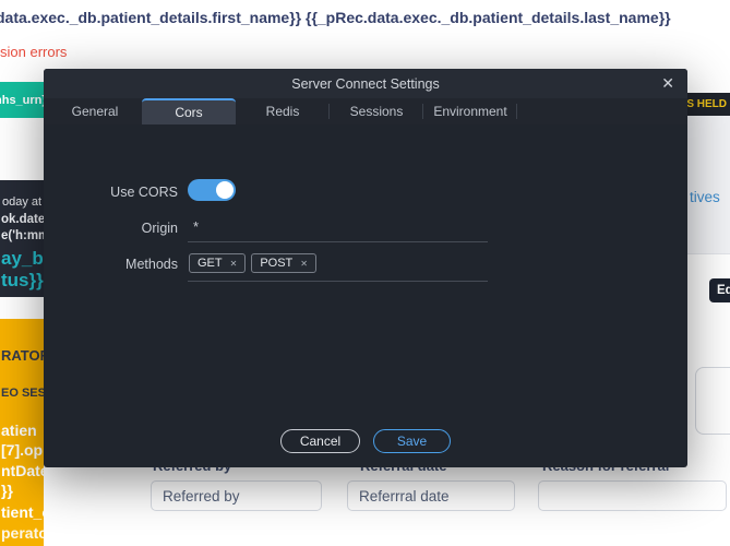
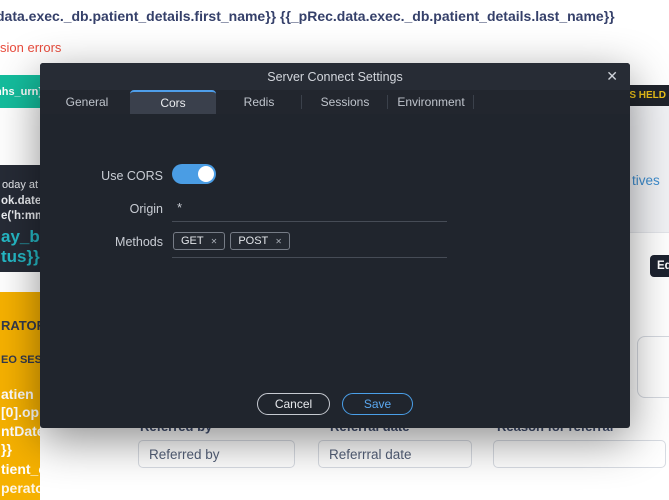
  data.exec._db.patient_details.first_name}} {{_pRec.data.exec._db.patient_details.last_name}}
  sion errors
  oday at
  ok.date
  e('h:m
  ay_b
  tus}}
  RATO
  EO SES
  atien
- [7].op
+ [0].op
  }}
  tient_
  perato
  S HELD
  tives
  Ed
  Referred by
  Referrral date
  Server Connect Settings
  ✕
  General
  Cors
  Redis
  Sessions
  Environment
  Use CORS
  Origin
  *
  Methods
  GET
  ✕
  POST
  ✕
  Cancel
  Save
